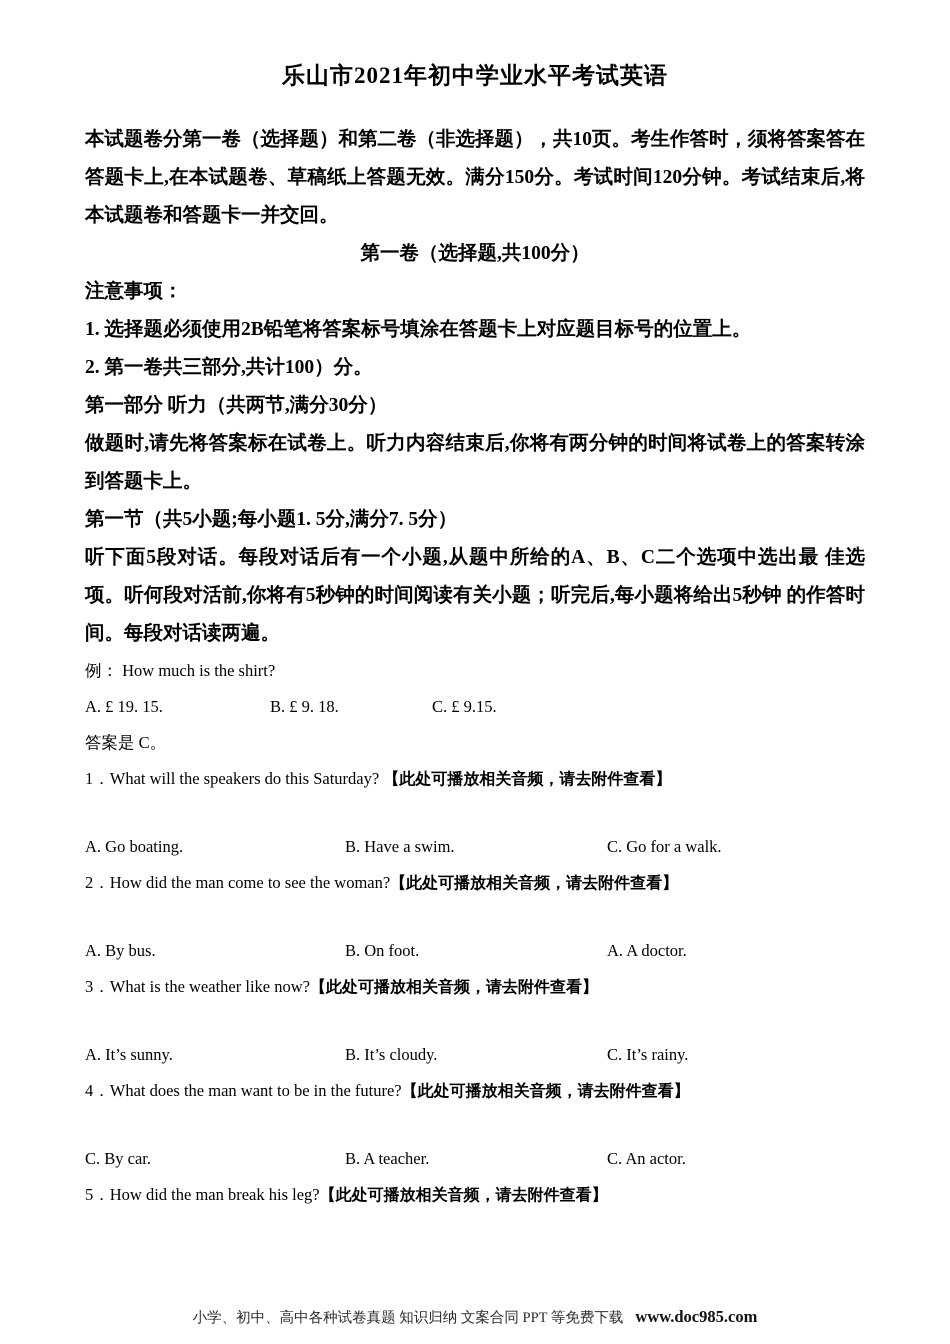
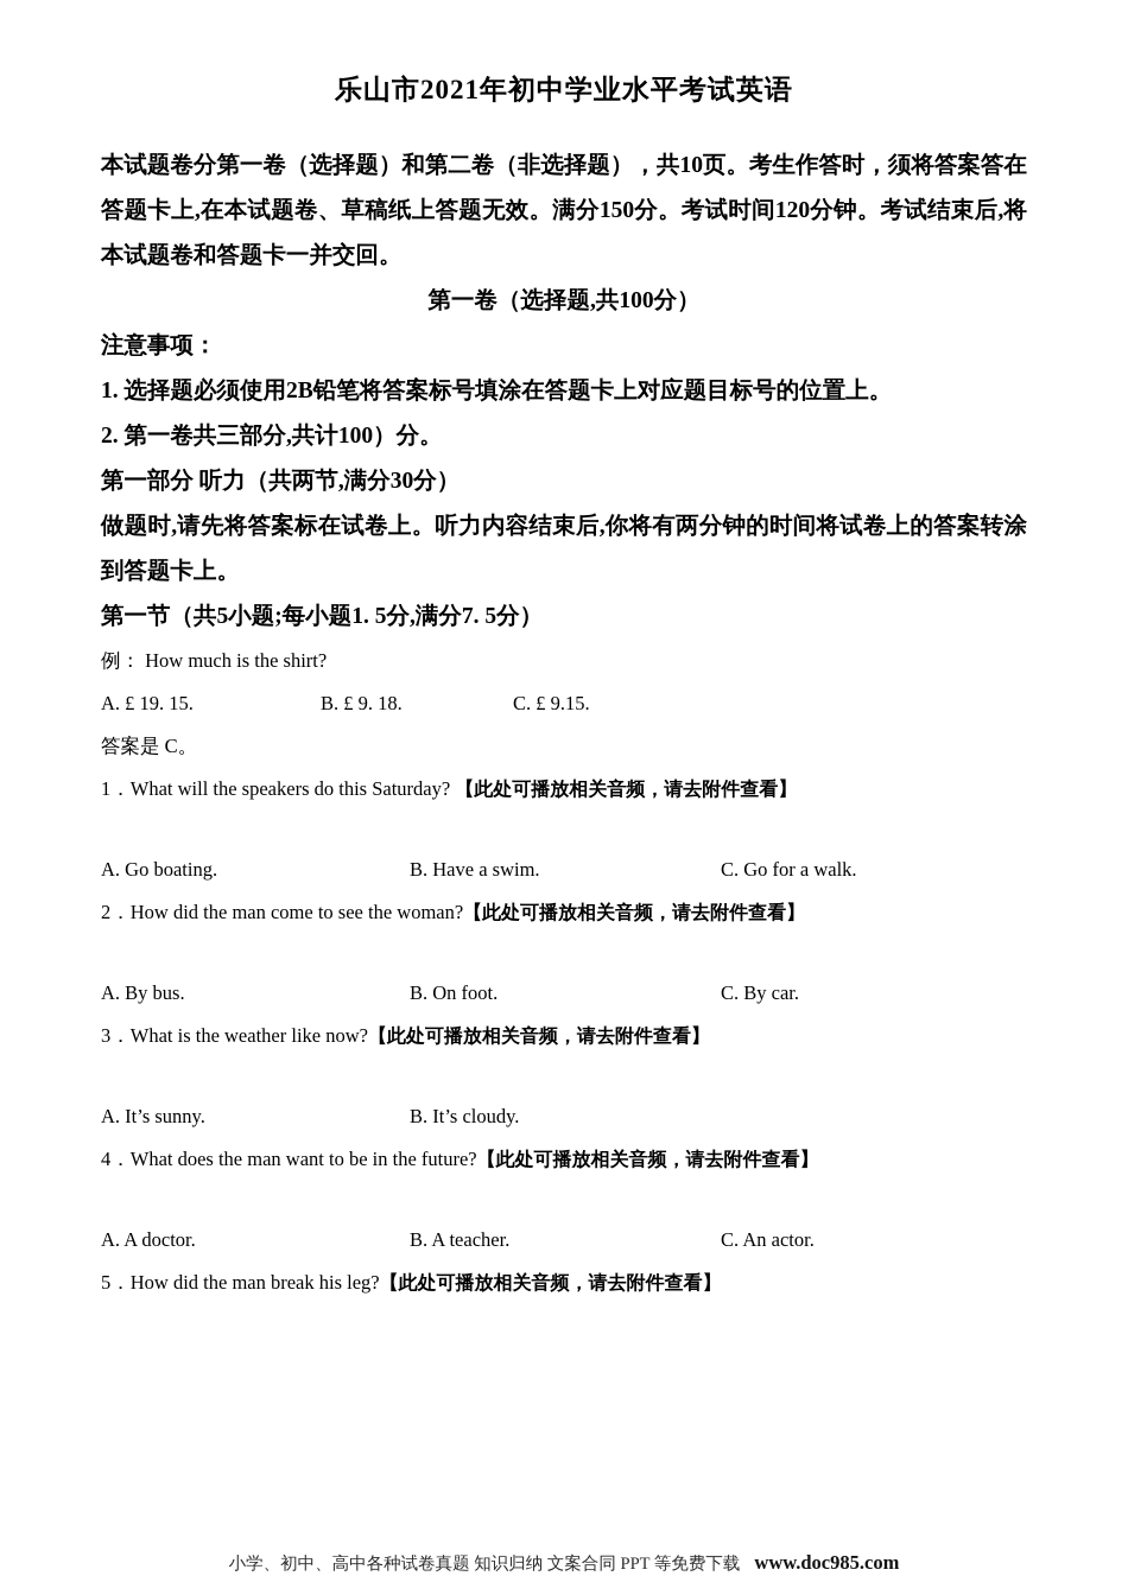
  乐山市2021年初中学业水平考试英语
  本试题卷分第一卷（选择题）和第二卷（非选择题），共10页。考生作答时，须将答案答在答题卡上,在本试题卷、草稿纸上答题无效。满分150分。考试时间120分钟。考试结束后,将本试题卷和答题卡一并交回。
  第一卷（选择题,共100分）
  注意事项：
  1. 选择题必须使用2B铅笔将答案标号填涂在答题卡上对应题目标号的位置上。
  2. 第一卷共三部分,共计100）分。
  第一部分 听力（共两节,满分30分）
  做题时,请先将答案标在试卷上。听力内容结束后,你将有两分钟的时间将试卷上的答案转涂到答题卡上。
  第一节（共5小题;每小题1. 5分,满分7. 5分）
- 听下面5段对话。每段对话后有一个小题,从题中所给的A、B、C二个选项中选出最 佳选项。听何段对活前,你将有5秒钟的时间阅读有关小题；听完后,每小题将给出5秒钟 的作答时间。每段对话读两遍。
  例： How much is the shirt?
  A. £ 19. 15.
  B. £ 9. 18.
  C. £ 9.15.
  答案是 C。
  1．What will the speakers do this Saturday? 【此处可播放相关音频，请去附件查看】
  A. Go boating.
  B. Have a swim.
  C. Go for a walk.
  2．How did the man come to see the woman?【此处可播放相关音频，请去附件查看】
  A. By bus.
  B. On foot.
- A. A doctor.
+ C. By car.
  3．What is the weather like now?【此处可播放相关音频，请去附件查看】
  A. It’s sunny.
  B. It’s cloudy.
- C. It’s rainy.
  4．What does the man want to be in the future?【此处可播放相关音频，请去附件查看】
- C. By car.
+ A. A doctor.
  B. A teacher.
  C. An actor.
  5．How did the man break his leg?【此处可播放相关音频，请去附件查看】
  小学、初中、高中各种试卷真题 知识归纳 文案合同 PPT 等免费下载 www.doc985.com
